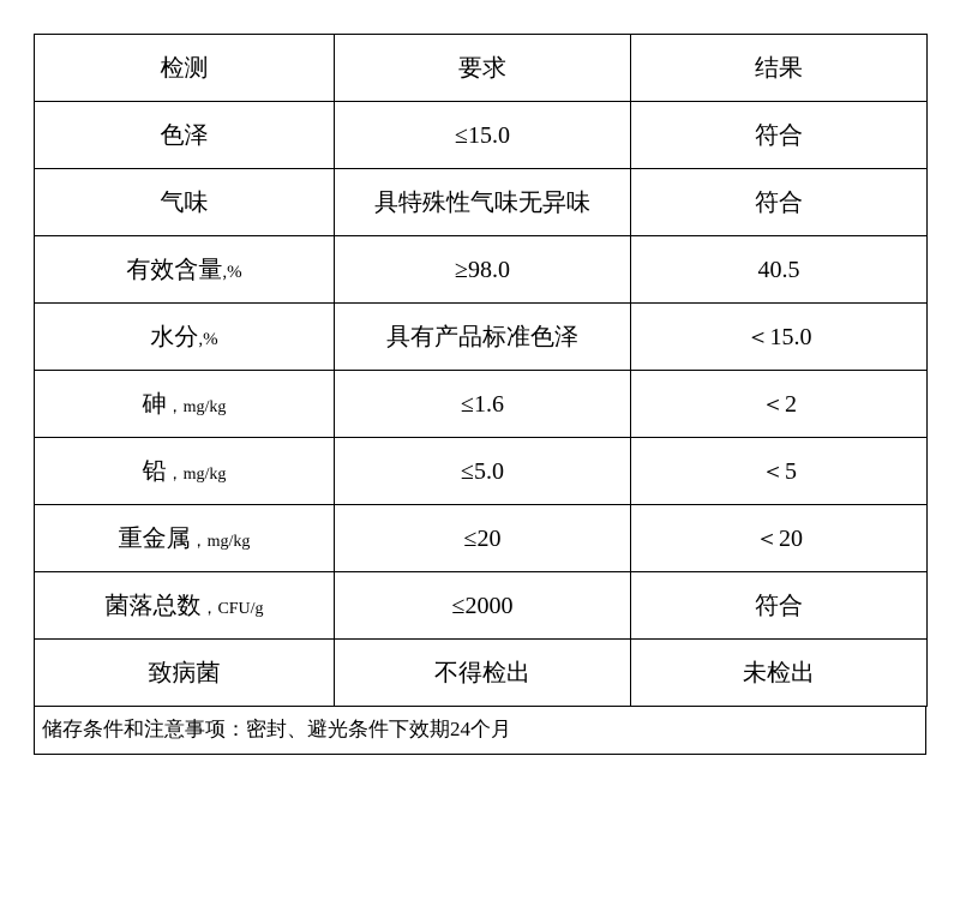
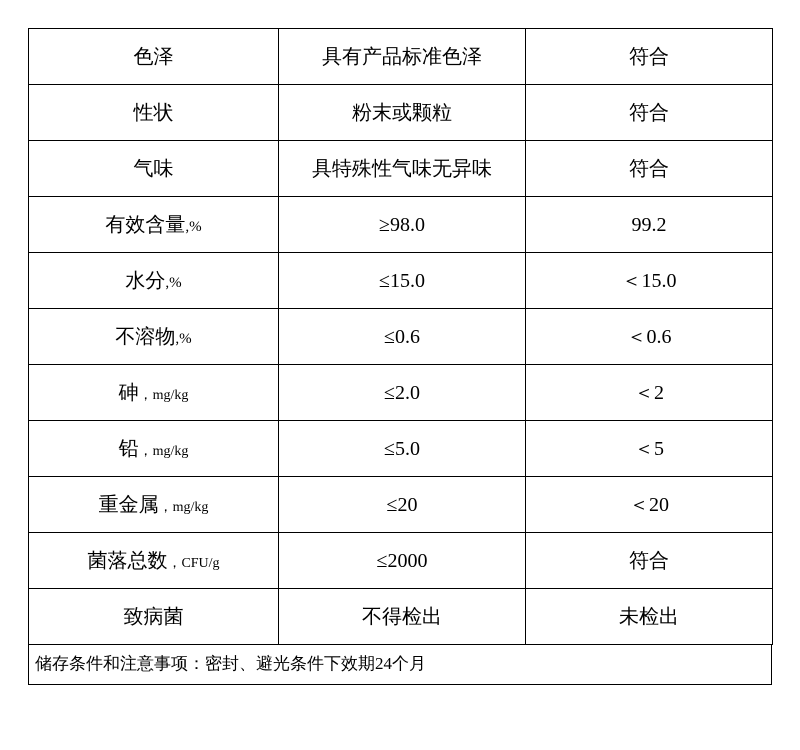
- 检测	要求	结果
- 色泽	≤15.0	符合
+ 色泽	具有产品标准色泽	符合
+ 性状	粉末或颗粒	符合
  气味	具特殊性气味无异味	符合
- 有效含量,%	≥98.0	40.5
+ 有效含量,%	≥98.0	99.2
- 水分,%	具有产品标准色泽	＜15.0
+ 水分,%	≤15.0	＜15.0
+ 不溶物,%	≤0.6	＜0.6
- 砷，mg/kg	≤1.6	＜2
+ 砷，mg/kg	≤2.0	＜2
  铅，mg/kg	≤5.0	＜5
  重金属，mg/kg	≤20	＜20
  菌落总数，CFU/g	≤2000	符合
  致病菌	不得检出	未检出
  储存条件和注意事项：密封、避光条件下效期24个月
